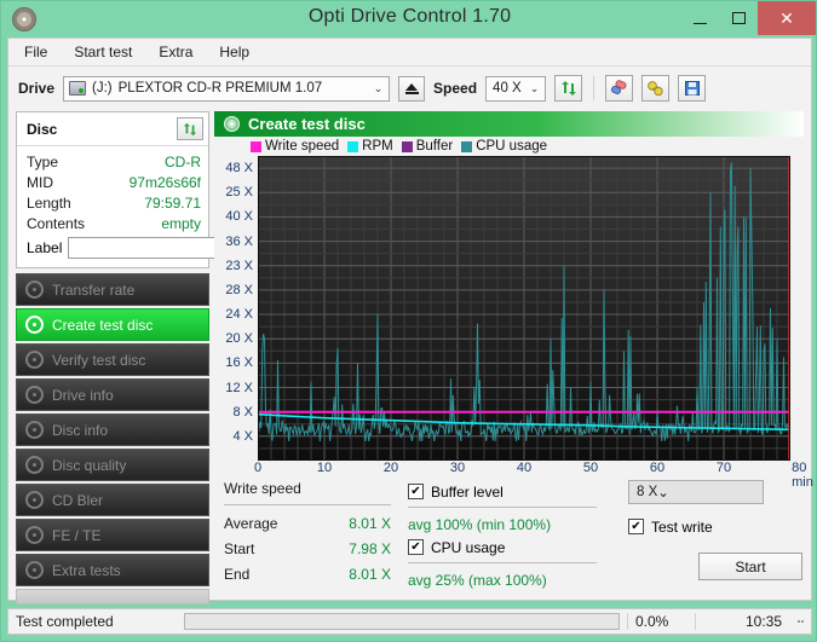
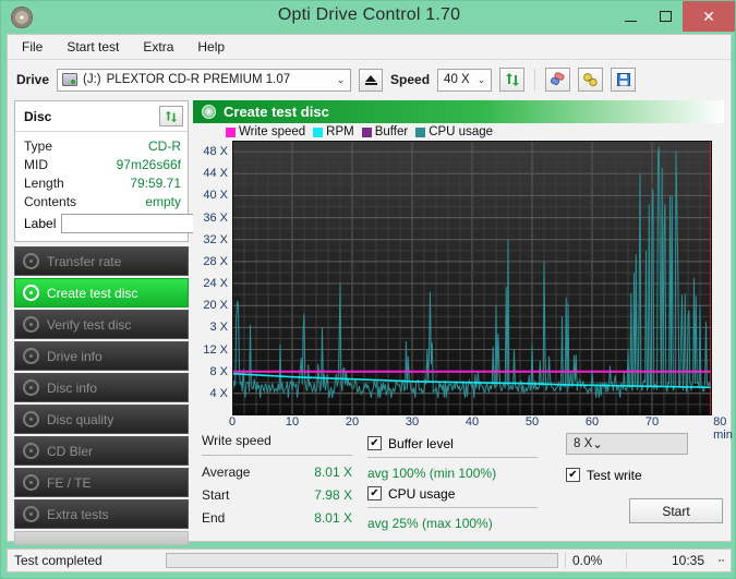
  Opti Drive Control 1.70
  ✕
  File
  Start test
  Extra
  Help
  Drive
  (J:)
  PLEXTOR CD-R PREMIUM 1.07
  ⌄
  Speed
  40 X
  ⌄
  Disc
  Type
  CD-R
  MID
  97m26s66f
  Length
  79:59.71
  Contents
  empty
  Label
  Transfer rate
  Create test disc
  Verify test disc
  Drive info
  Disc info
  Disc quality
  CD Bler
  FE / TE
  Extra tests
  Create test disc
  Write speed
  RPM
  Buffer
  CPU usage
  4 X
  8 X
  12 X
- 16 X
+ 3 X
  20 X
  24 X
  28 X
- 23 X
+ 32 X
  36 X
  40 X
- 25 X
+ 44 X
  48 X
  0
  10
  20
  30
  40
  50
  60
  70
  80 min
  Write speed
  Average
  8.01 X
  Start
  7.98 X
  End
  8.01 X
  ✔
  Buffer level
  avg 100% (min 100%)
  ✔
  CPU usage
  avg 25% (max 100%)
  8 X
  ⌄
  ✔
  Test write
  Start
  Test completed
  0.0%
  10:35
